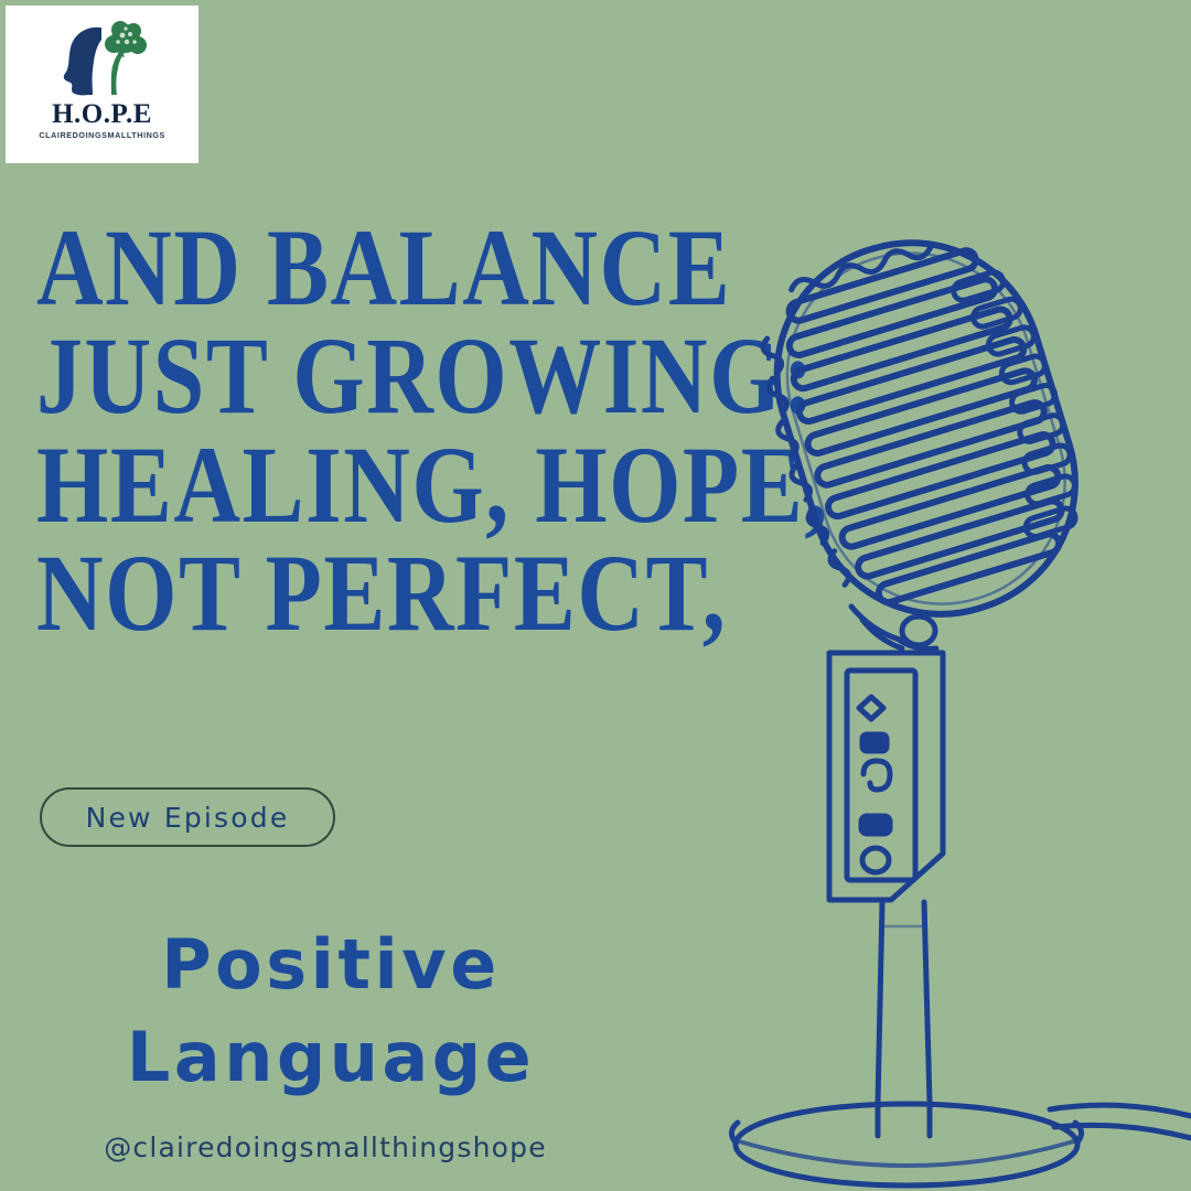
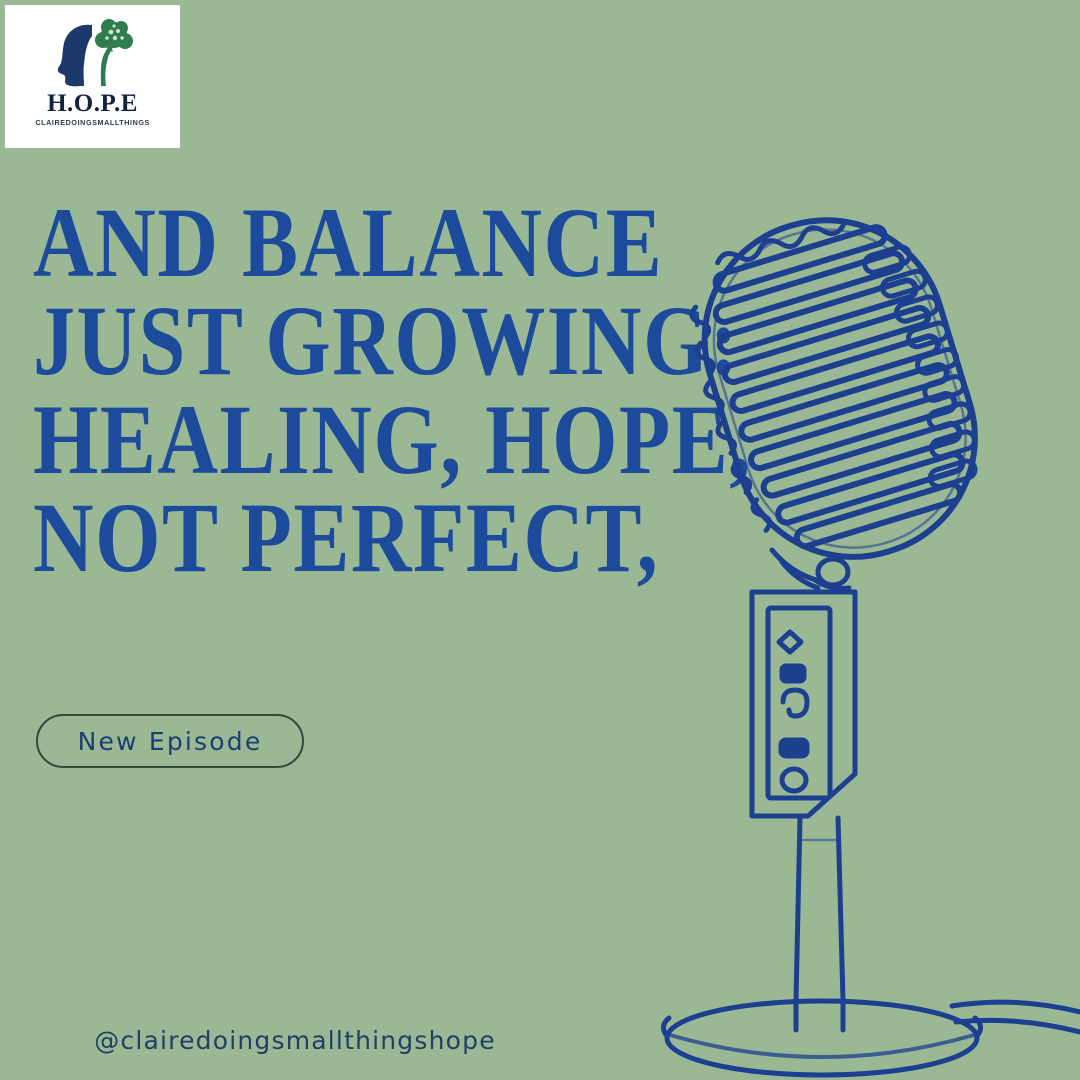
  H.O.P.E
  CLAIREDOINGSMALLTHINGS
  AND BALANCE
  JUST GROWING
  HEALING, HOPE
  NOT PERFECT,
  New Episode
- Positive
- Language
  @clairedoingsmallthingshope
